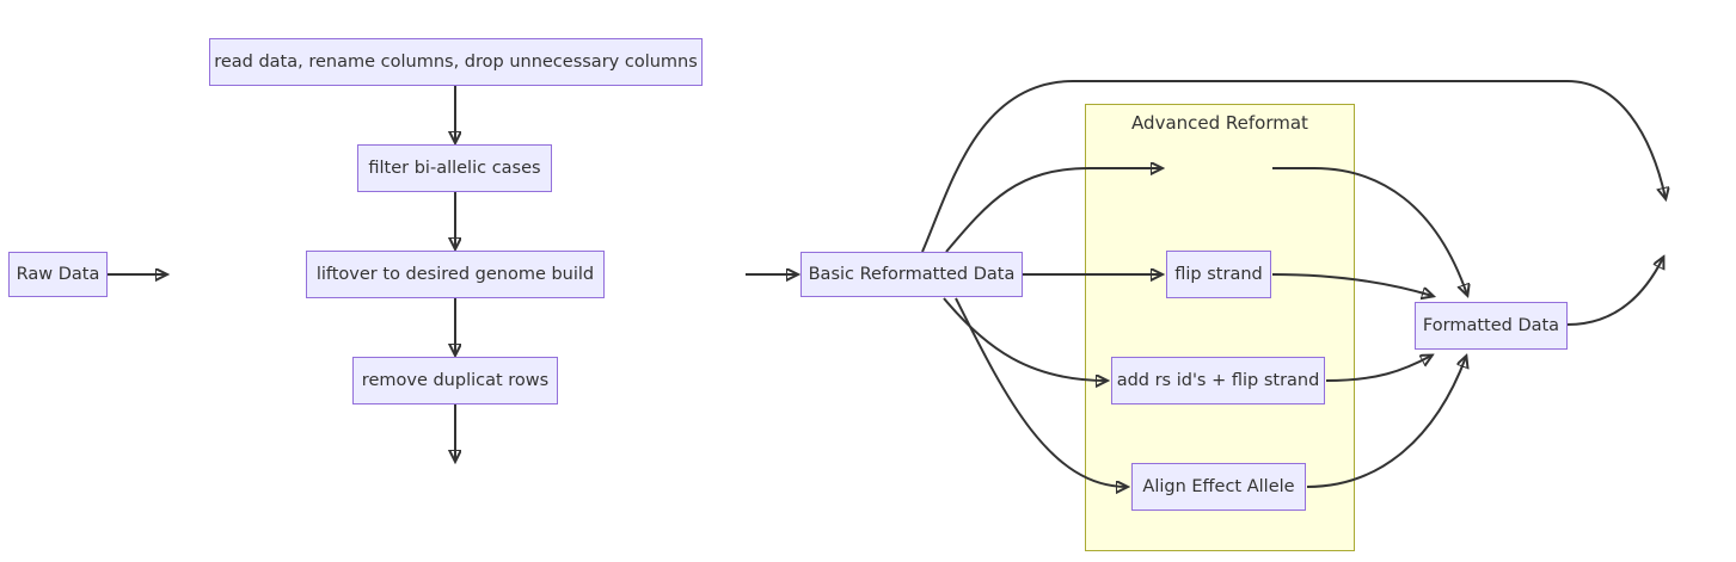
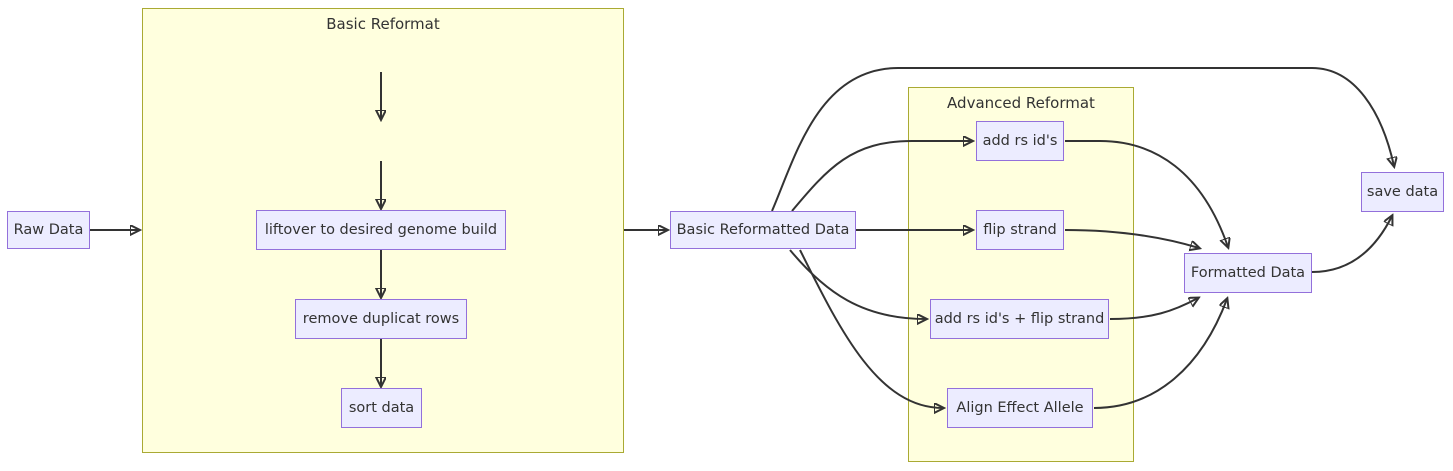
+ Basic Reformat
  Advanced Reformat
  Raw Data
- read data, rename columns, drop unnecessary columns
- filter bi-allelic cases
  liftover to desired genome build
  remove duplicat rows
+ sort data
  Basic Reformatted Data
+ add rs id's
  flip strand
  add rs id's + flip strand
  Align Effect Allele
  Formatted Data
+ save data
